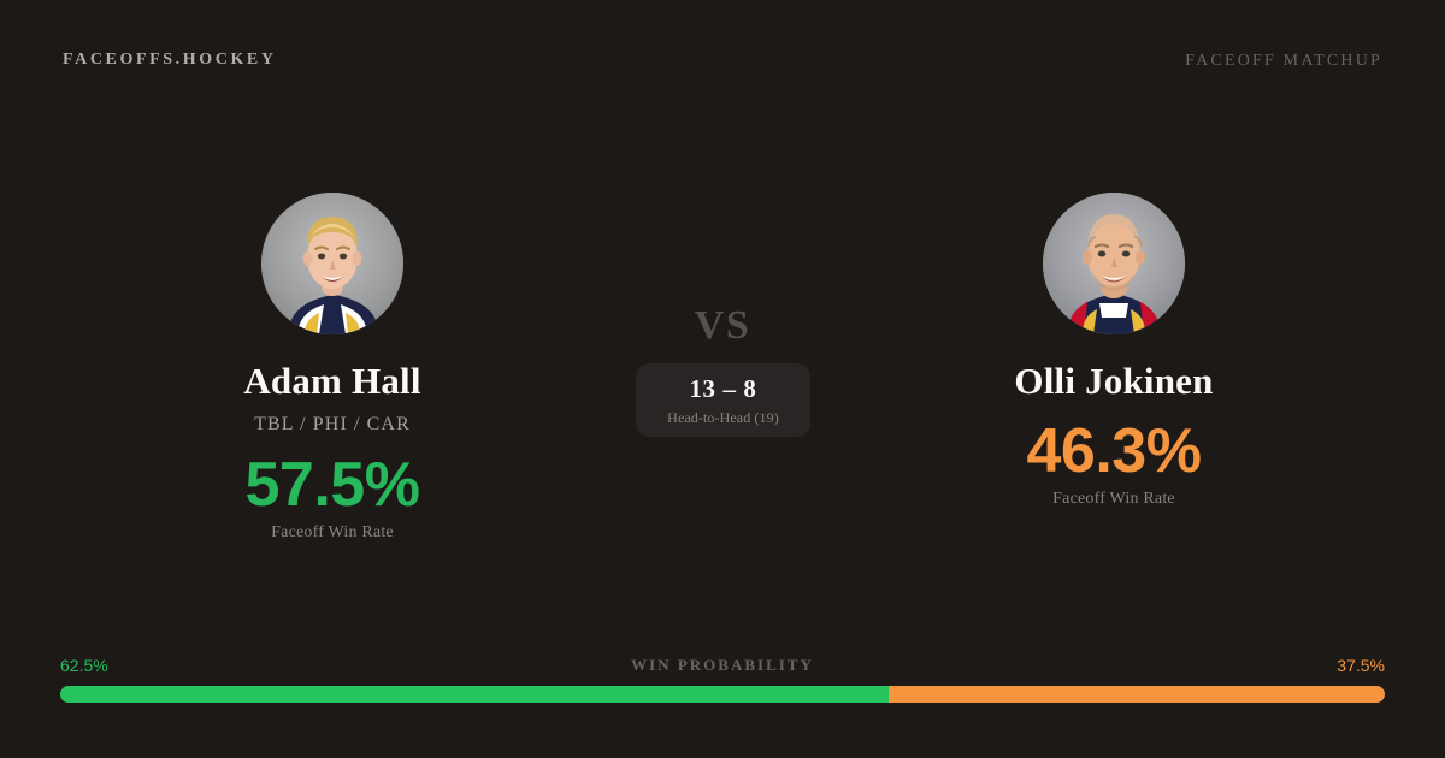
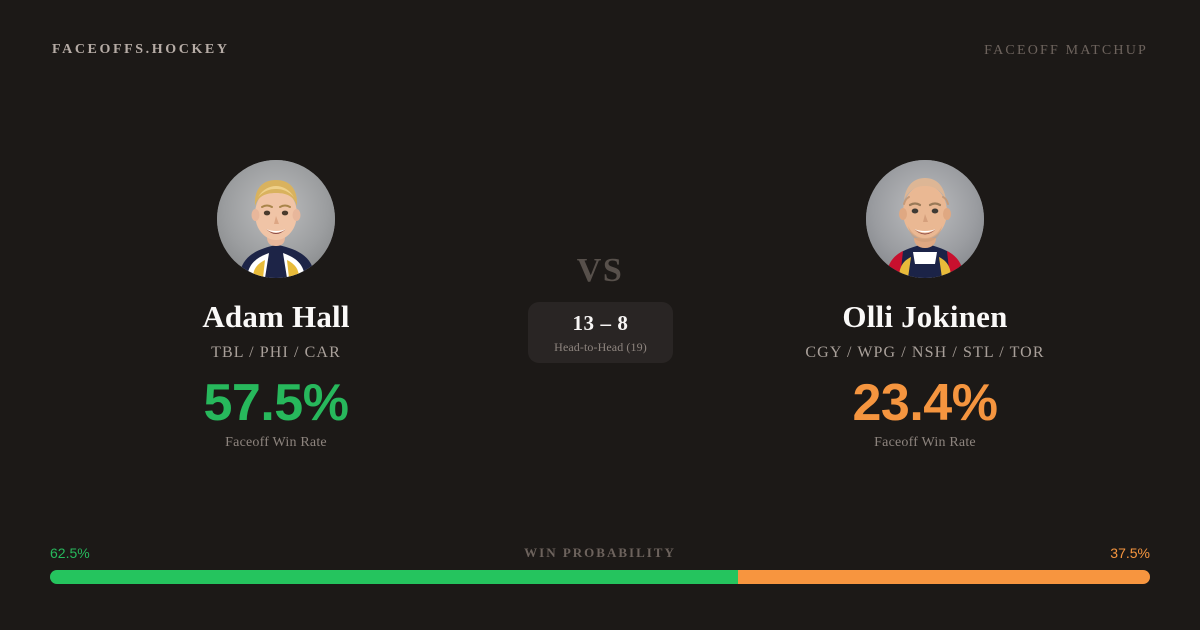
  FACEOFFS.HOCKEY
  FACEOFF MATCHUP
  Adam Hall
  TBL / PHI / CAR
  57.5%
  Faceoff Win Rate
  Olli Jokinen
+ CGY / WPG / NSH / STL / TOR
- 46.3%
+ 23.4%
  Faceoff Win Rate
  VS
  13 – 8
  Head-to-Head (19)
  62.5%
  WIN PROBABILITY
  37.5%
